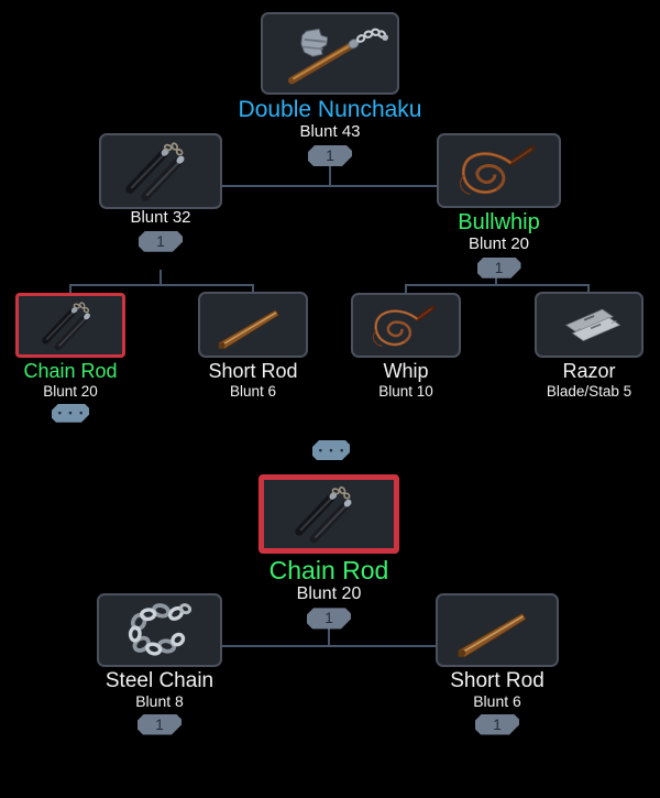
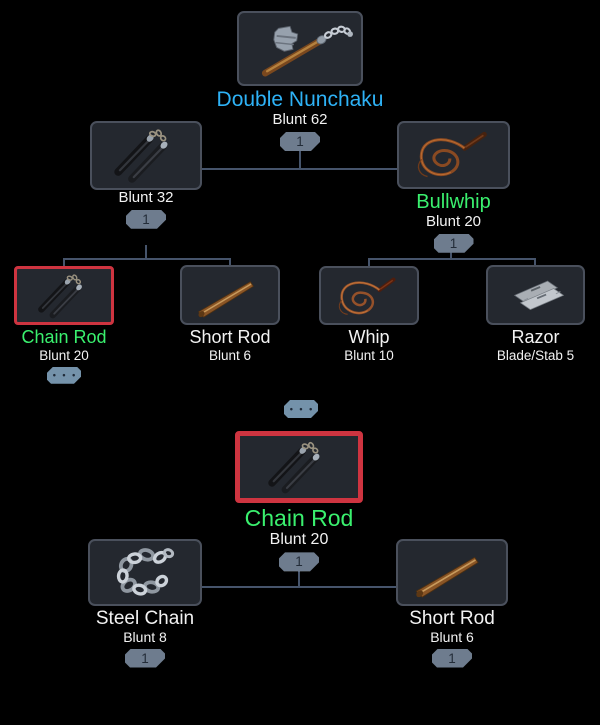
  Double Nunchaku
- Blunt 43
+ Blunt 62
  1
  Blunt 32
  1
  Bullwhip
  Blunt 20
  1
  Chain Rod
  Blunt 20
  • • •
  Short Rod
  Blunt 6
  Whip
  Blunt 10
  Razor
  Blade/Stab 5
  • • •
  Chain Rod
  Blunt 20
  1
  Steel Chain
  Blunt 8
  1
  Short Rod
  Blunt 6
  1
